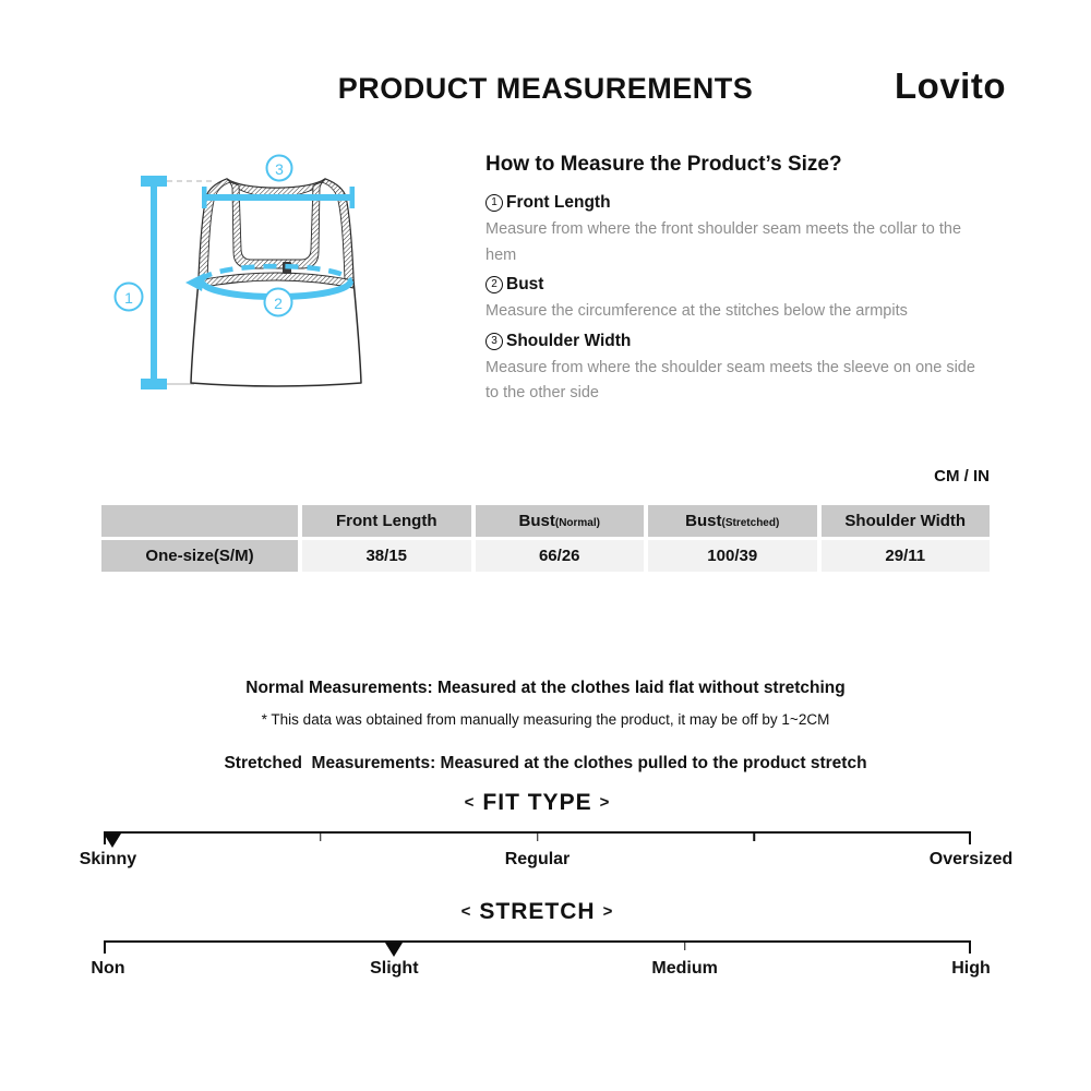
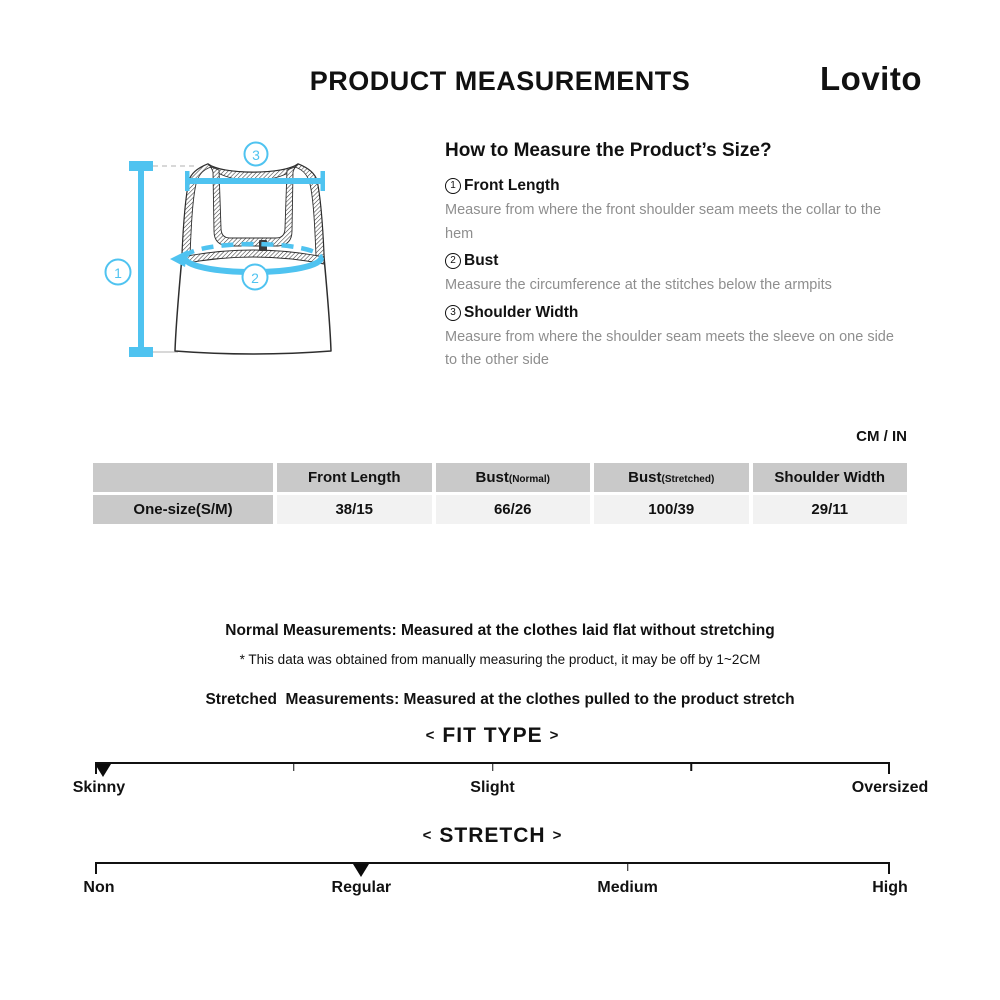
  PRODUCT MEASUREMENTS
  Lovito
  1
  2
  3
  How to Measure the Product’s Size?
  1
  Front Length
  Measure from where the front shoulder seam meets the collar to the hem
  2
  Bust
  Measure the circumference at the stitches below the armpits
  3
  Shoulder Width
  Measure from where the shoulder seam meets the sleeve on one side to the other side
  CM / IN
  Front Length
  Bust
  (Normal)
  Bust
  (Stretched)
  Shoulder Width
  One-size(S/M)
  38/15
  66/26
  100/39
  29/11
  Normal Measurements: Measured at the clothes laid flat without stretching
  Stretched Measurements: Measured at the clothes pulled to the product stretch
  * This data was obtained from manually measuring the product, it may be off by 1~2CM
  < FIT TYPE >
  Skinny
- Regular
+ Slight
  Oversized
  < STRETCH >
  Non
- Slight
+ Regular
  Medium
  High
